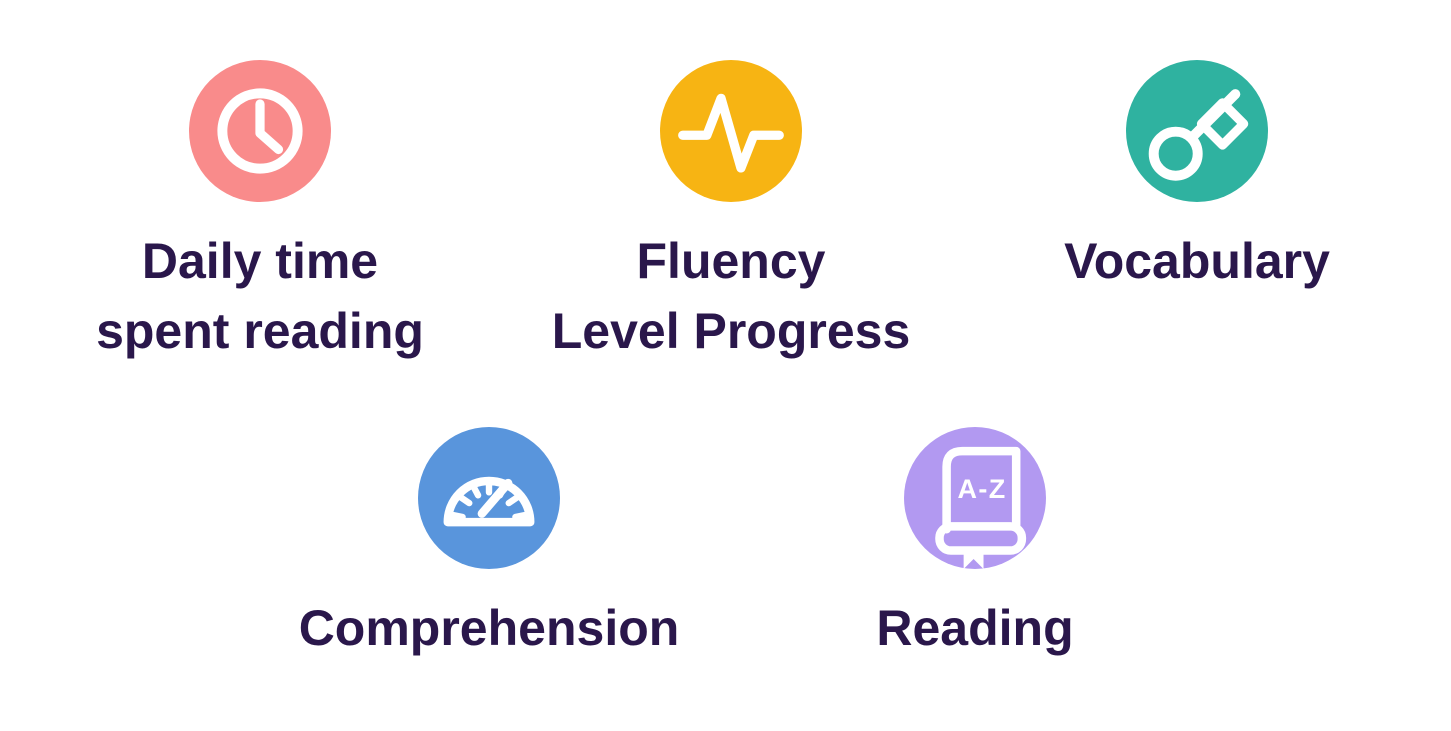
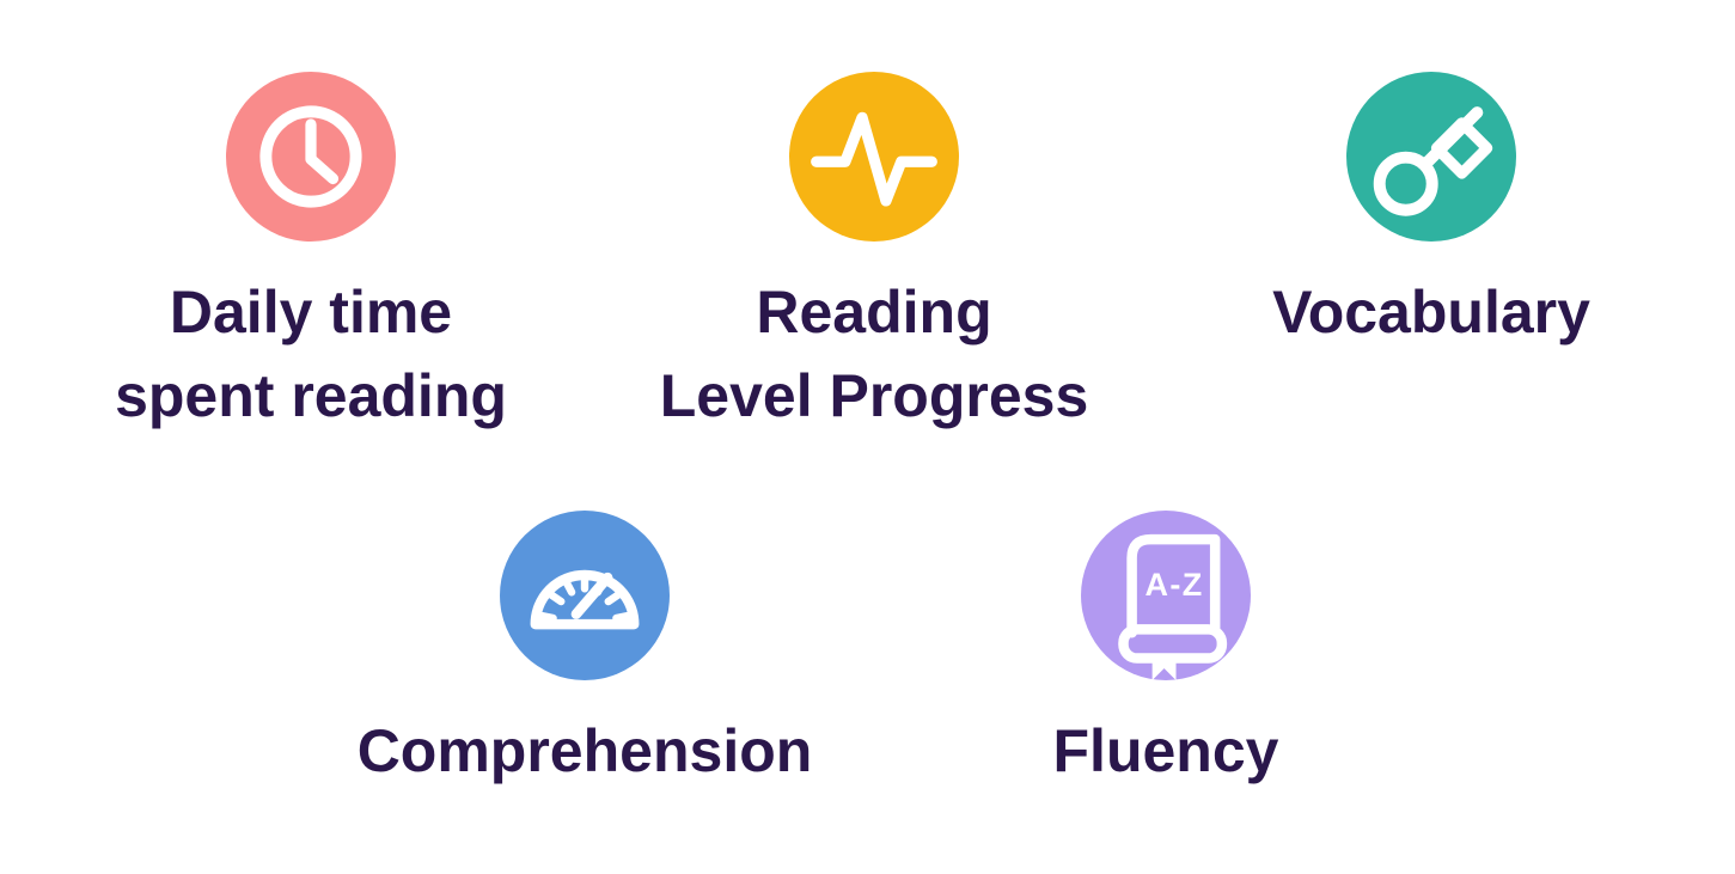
  Daily time
  spent reading
- Fluency
+ Reading
  Level Progress
  Vocabulary
  Comprehension
  A-Z
- Reading
+ Fluency
